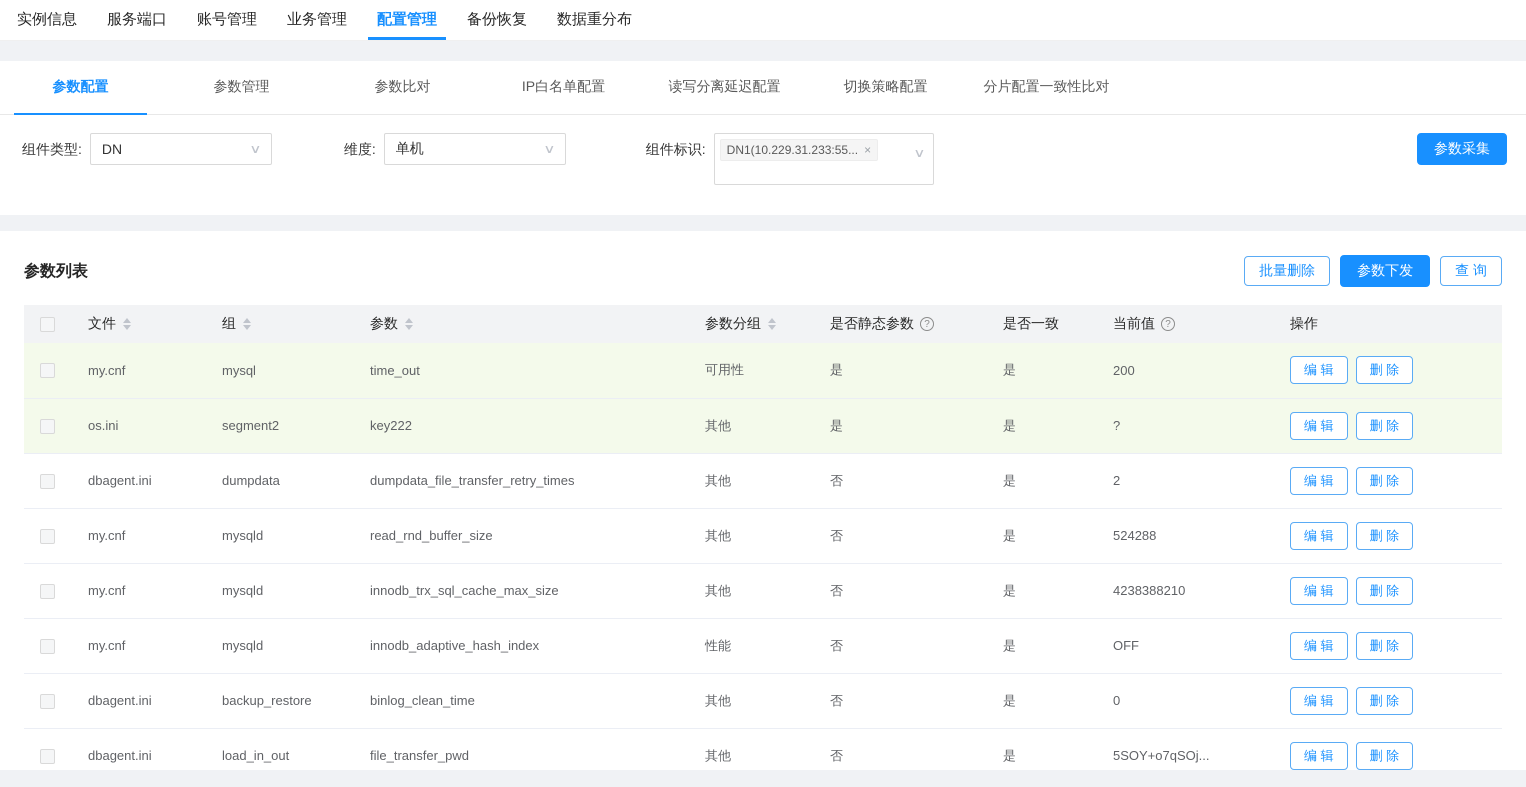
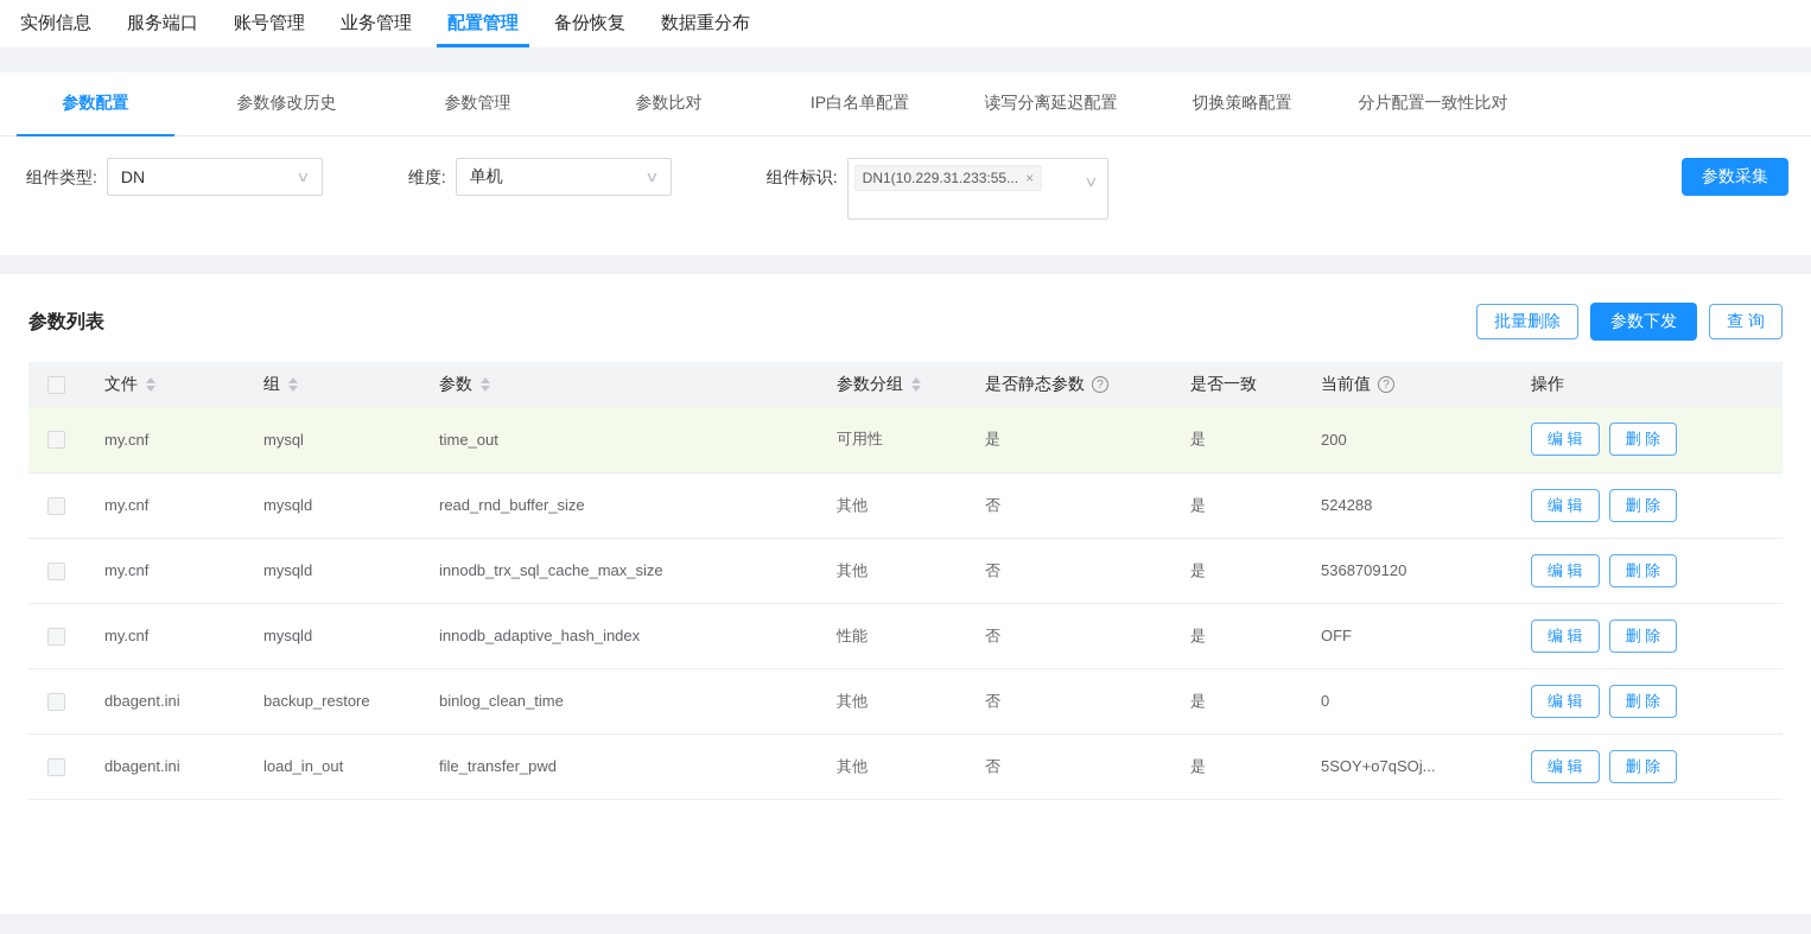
  实例信息
  服务端口
  账号管理
  业务管理
  配置管理
  备份恢复
  数据重分布
  参数配置
+ 参数修改历史
  参数管理
  参数比对
  IP白名单配置
  读写分离延迟配置
  切换策略配置
  分片配置一致性比对
  组件类型:
  DN
  ∨
  维度:
  单机
  ∨
  组件标识:
  DN1(10.229.31.233:55...
  ×
  ∨
  参数采集
  参数列表
  批量删除
  参数下发
  查 询
  	文件	组	参数	参数分组	是否静态参数 ?	是否一致	当前值 ?	操作
  	my.cnf	mysql	time_out	可用性	是	是	200	编 辑 删 除
- 	os.ini	segment2	key222	其他	是	是	?	编 辑 删 除
- 	dbagent.ini	dumpdata	dumpdata_file_transfer_retry_times	其他	否	是	2	编 辑 删 除
  	my.cnf	mysqld	read_rnd_buffer_size	其他	否	是	524288	编 辑 删 除
- 	my.cnf	mysqld	innodb_trx_sql_cache_max_size	其他	否	是	4238388210	编 辑 删 除
+ 	my.cnf	mysqld	innodb_trx_sql_cache_max_size	其他	否	是	5368709120	编 辑 删 除
  	my.cnf	mysqld	innodb_adaptive_hash_index	性能	否	是	OFF	编 辑 删 除
  	dbagent.ini	backup_restore	binlog_clean_time	其他	否	是	0	编 辑 删 除
  	dbagent.ini	load_in_out	file_transfer_pwd	其他	否	是	5SOY+o7qSOj...	编 辑 删 除
